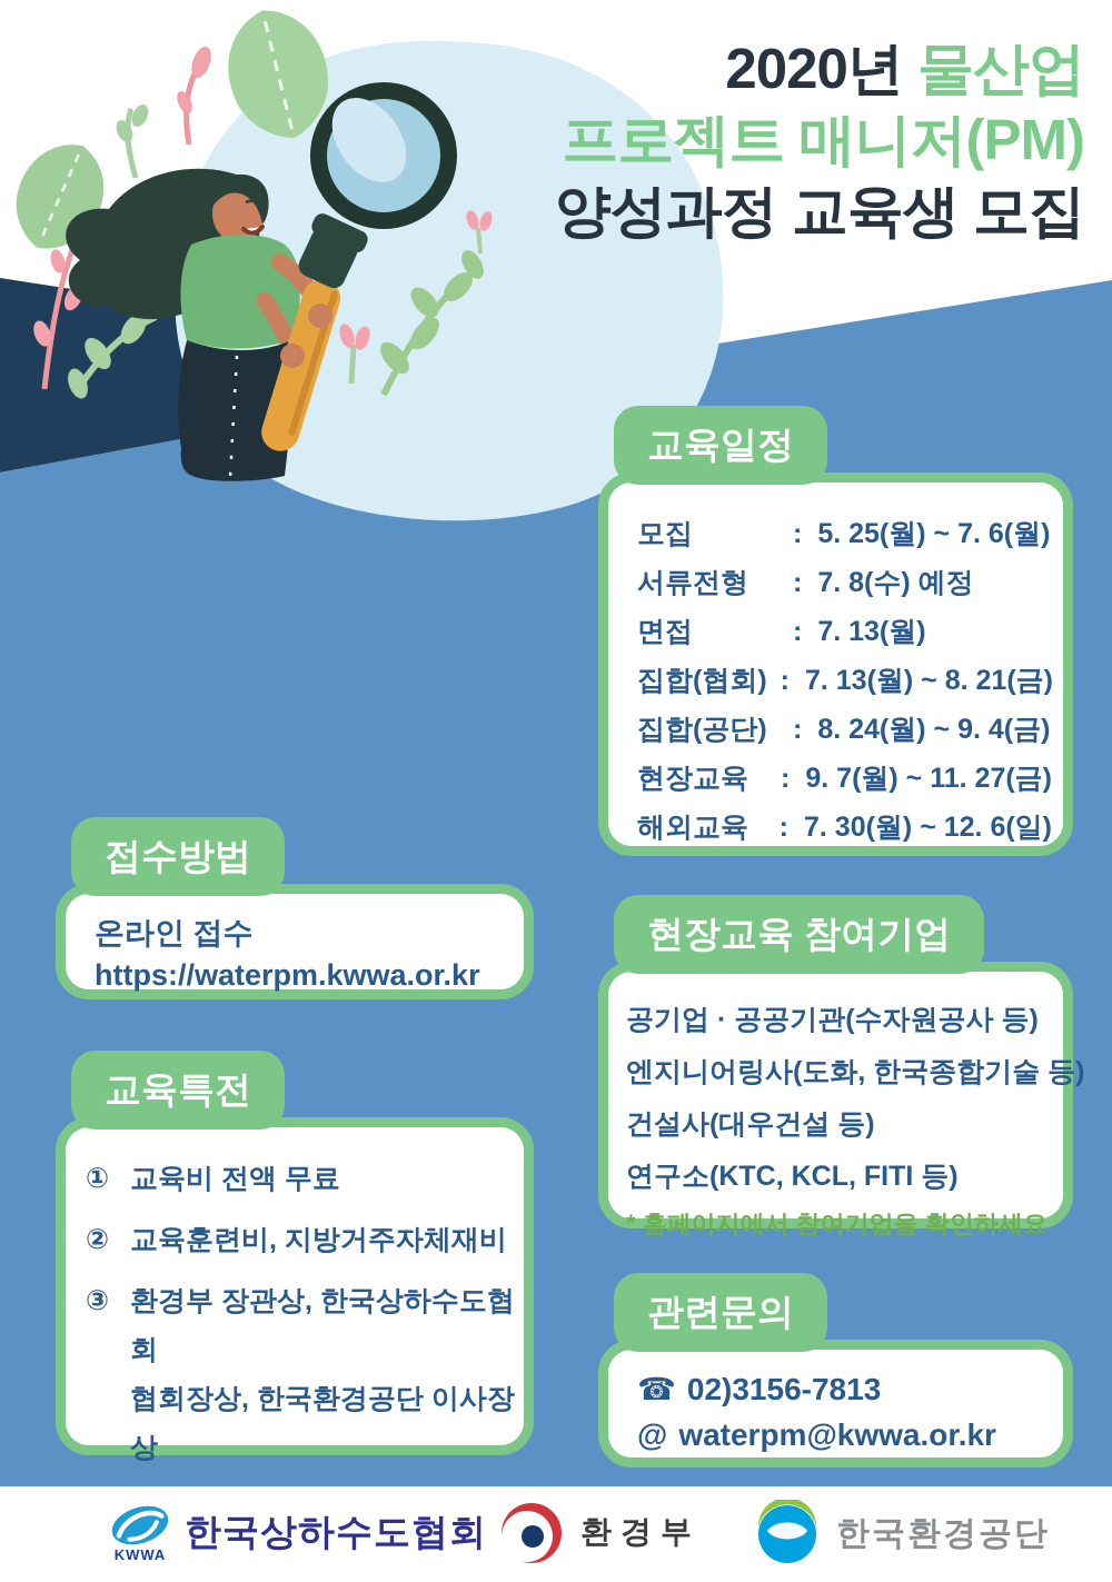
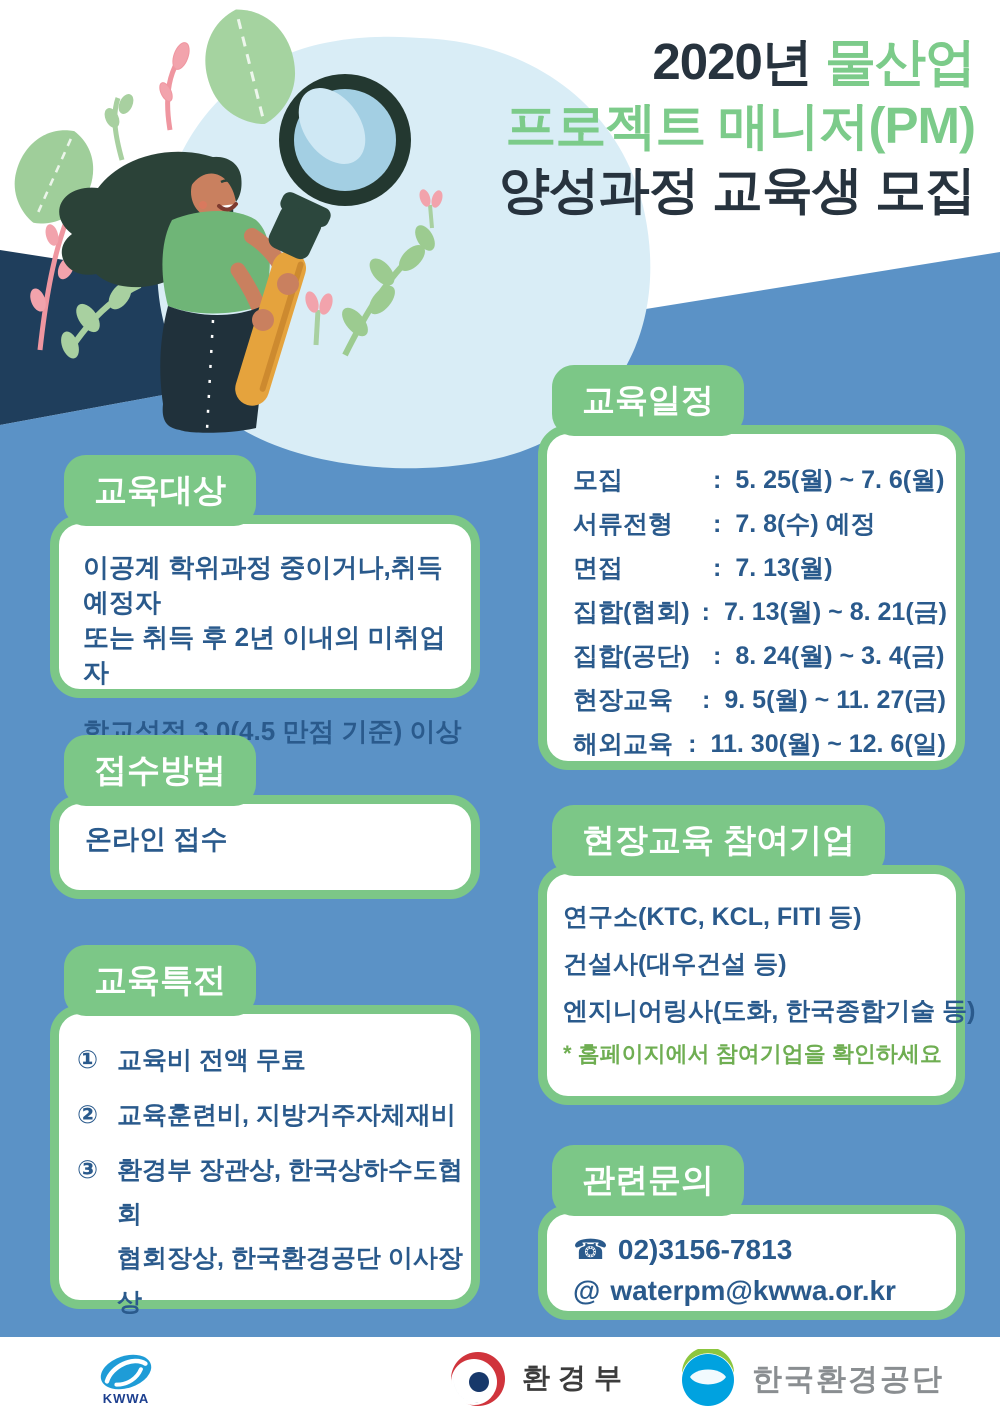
  2020년 물산업
  프로젝트 매니저(PM)
  양성과정 교육생 모집
  교육일정
  모집
  :
  5. 25(월) ~ 7. 6(월)
  서류전형
  :
  7. 8(수) 예정
  면접
  :
  7. 13(월)
  집합(협회)
  :
  7. 13(월) ~ 8. 21(금)
  집합(공단)
  :
- 8. 24(월) ~ 9. 4(금)
+ 8. 24(월) ~ 3. 4(금)
  현장교육
  :
- 9. 7(월) ~ 11. 27(금)
+ 9. 5(월) ~ 11. 27(금)
  해외교육
  :
- 7. 30(월) ~ 12. 6(일)
+ 11. 30(월) ~ 12. 6(일)
+ 교육대상
+ 이공계 학위과정 중이거나,취득예정자
+ 또는 취득 후 2년 이내의 미취업자
+ 학교성적 3.0(4.5 만점 기준) 이상
  접수방법
  온라인 접수
- https://waterpm.kwwa.or.kr
  현장교육 참여기업
- 공기업 · 공공기관(수자원공사 등)
- 엔지니어링사(도화, 한국종합기술 등)
+ 연구소(KTC, KCL, FITI 등)
  건설사(대우건설 등)
- 연구소(KTC, KCL, FITI 등)
+ 엔지니어링사(도화, 한국종합기술 등)
  * 홈페이지에서 참여기업을 확인하세요
  교육특전
  ①
  교육비 전액 무료
  ②
  교육훈련비, 지방거주자체재비
  ③
  환경부 장관상, 한국상하수도협회
  협회장상, 한국환경공단 이사장상
  관련문의
  ☎ 02)3156-7813
  @ waterpm@kwwa.or.kr
  KWWA
- 한국상하수도협회
  환경부
  한국환경공단
